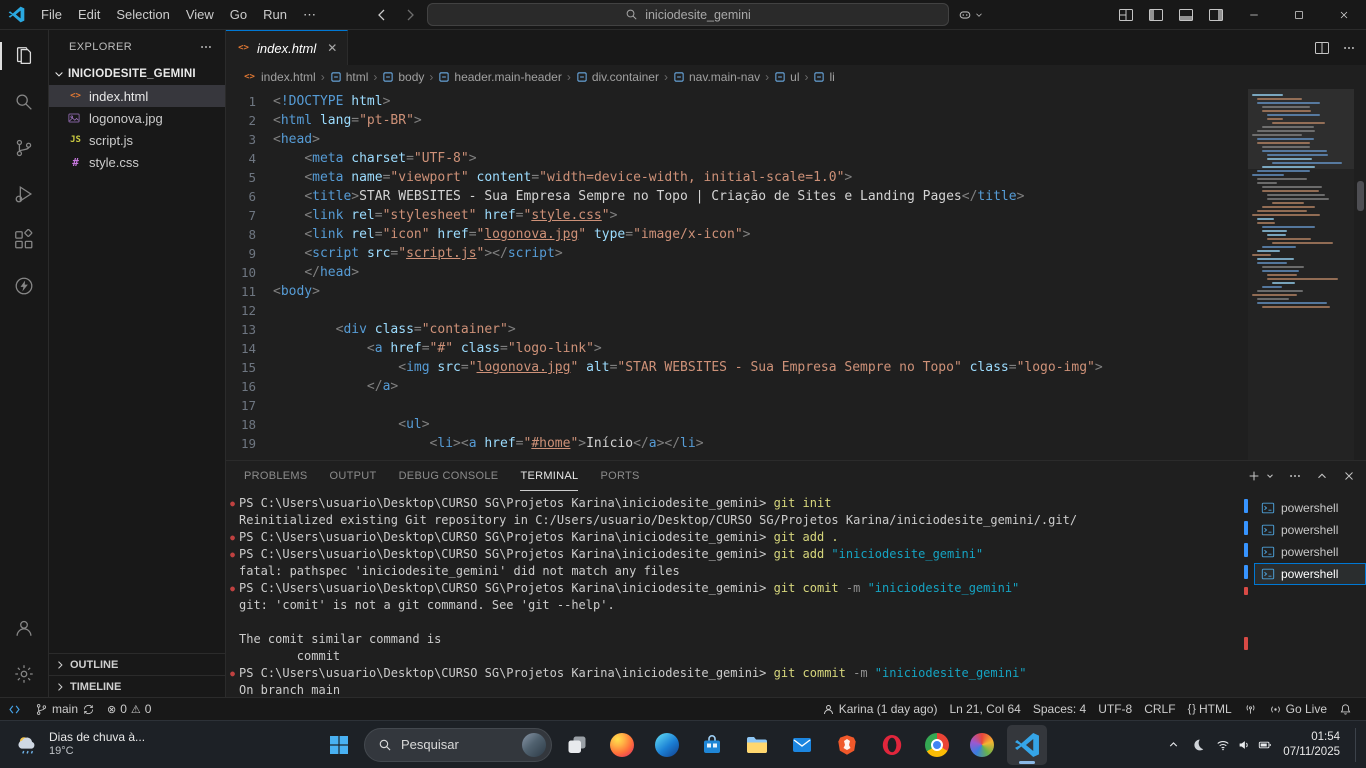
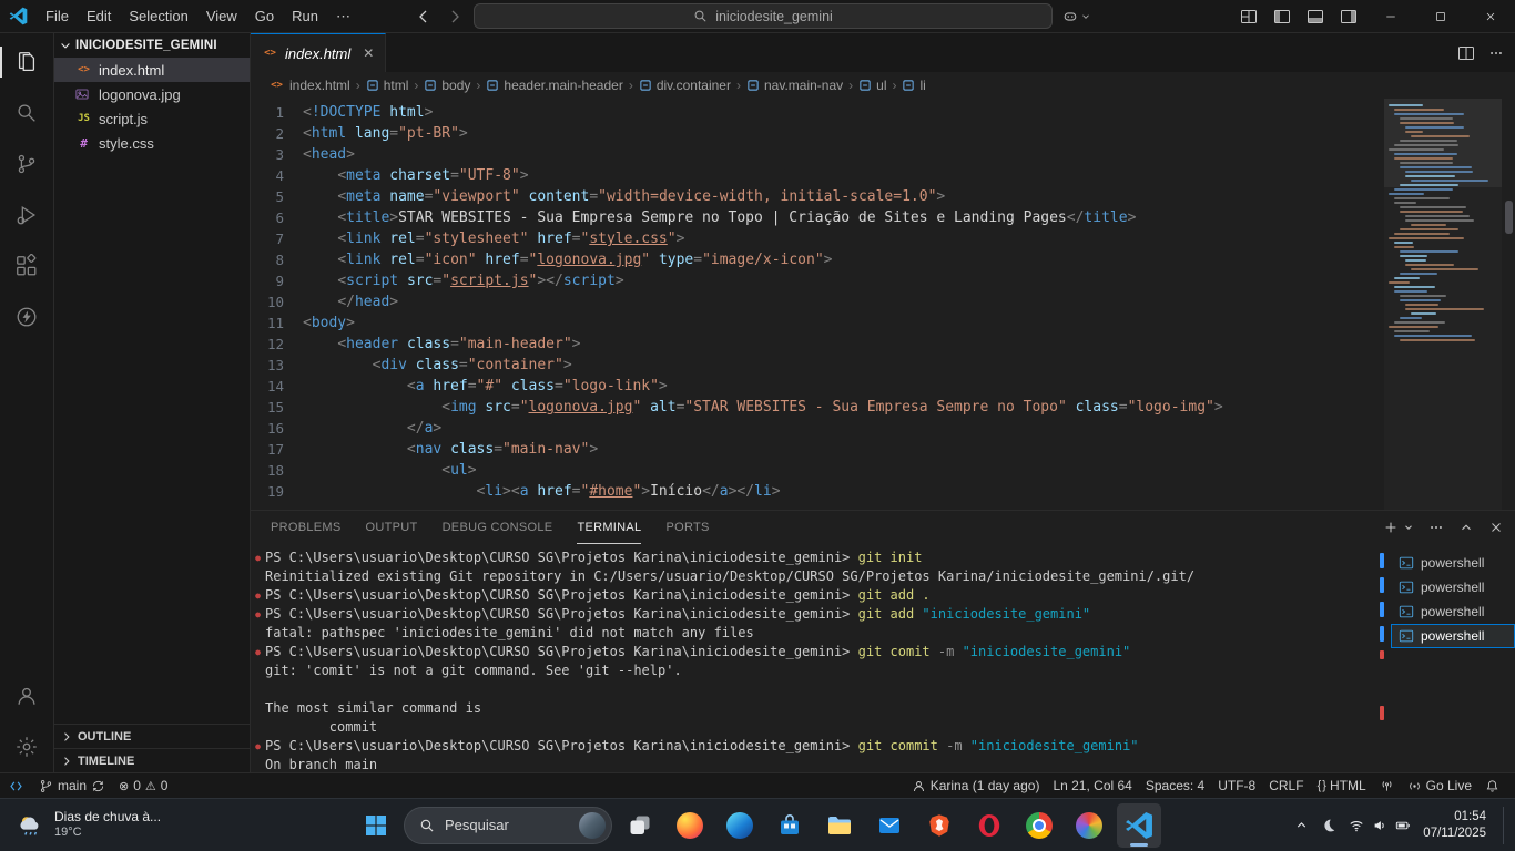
  File Edit Selection View Go Run ⋯
  iniciodesite_gemini
- EXPLORER
  INICIODESITE_GEMINI
  <>
  index.html
  logonova.jpg
  JS
  script.js
  #
  style.css
  OUTLINE
  TIMELINE
  <>
  index.html
  ✕
  <>
  index.html
  ›
  html
  ›
  body
  ›
  header.main-header
  ›
  div.container
  ›
  nav.main-nav
  ›
  ul
  ›
  li
  1
  <!DOCTYPE html>
  2
  <html lang="pt-BR">
  3
  <head>
  4
  <meta charset="UTF-8">
  5
  <meta name="viewport" content="width=device-width, initial-scale=1.0">
  6
  <title>STAR WEBSITES - Sua Empresa Sempre no Topo | Criação de Sites e Landing Pages</title>
  7
  <link rel="stylesheet" href="style.css">
  8
  <link rel="icon" href="logonova.jpg" type="image/x-icon">
  9
  <script src="script.js"></script>
  10
  </head>
  11
  <body>
  12
+ <header class="main-header">
  13
  <div class="container">
  14
  <a href="#" class="logo-link">
  15
  <img src="logonova.jpg" alt="STAR WEBSITES - Sua Empresa Sempre no Topo" class="logo-img">
  16
  </a>
  17
+ <nav class="main-nav">
  18
  <ul>
  19
  <li><a href="#home">Início</a></li>
  PROBLEMS
  OUTPUT
  DEBUG CONSOLE
  TERMINAL
  PORTS
  ●
  PS C:\Users\usuario\Desktop\CURSO SG\Projetos Karina\iniciodesite_gemini> git init
  Reinitialized existing Git repository in C:/Users/usuario/Desktop/CURSO SG/Projetos Karina/iniciodesite_gemini/.git/
  ●
  PS C:\Users\usuario\Desktop\CURSO SG\Projetos Karina\iniciodesite_gemini> git add .
  ●
  PS C:\Users\usuario\Desktop\CURSO SG\Projetos Karina\iniciodesite_gemini> git add "iniciodesite_gemini"
  fatal: pathspec 'iniciodesite_gemini' did not match any files
  ●
  PS C:\Users\usuario\Desktop\CURSO SG\Projetos Karina\iniciodesite_gemini> git comit -m "iniciodesite_gemini"
  git: 'comit' is not a git command. See 'git --help'.
- The comit similar command is
+ The most similar command is
  commit
  ●
  PS C:\Users\usuario\Desktop\CURSO SG\Projetos Karina\iniciodesite_gemini> git commit -m "iniciodesite_gemini"
  On branch main
  powershell
  powershell
  powershell
  powershell
  main
  ⊗
  0
  ⚠
  0
  Karina (1 day ago)
  Ln 21, Col 64
  Spaces: 4
  UTF-8
  CRLF
  { }
  HTML
  Go Live
  Dias de chuva à...
  19°C
  Pesquisar
  01:54
  07/11/2025
